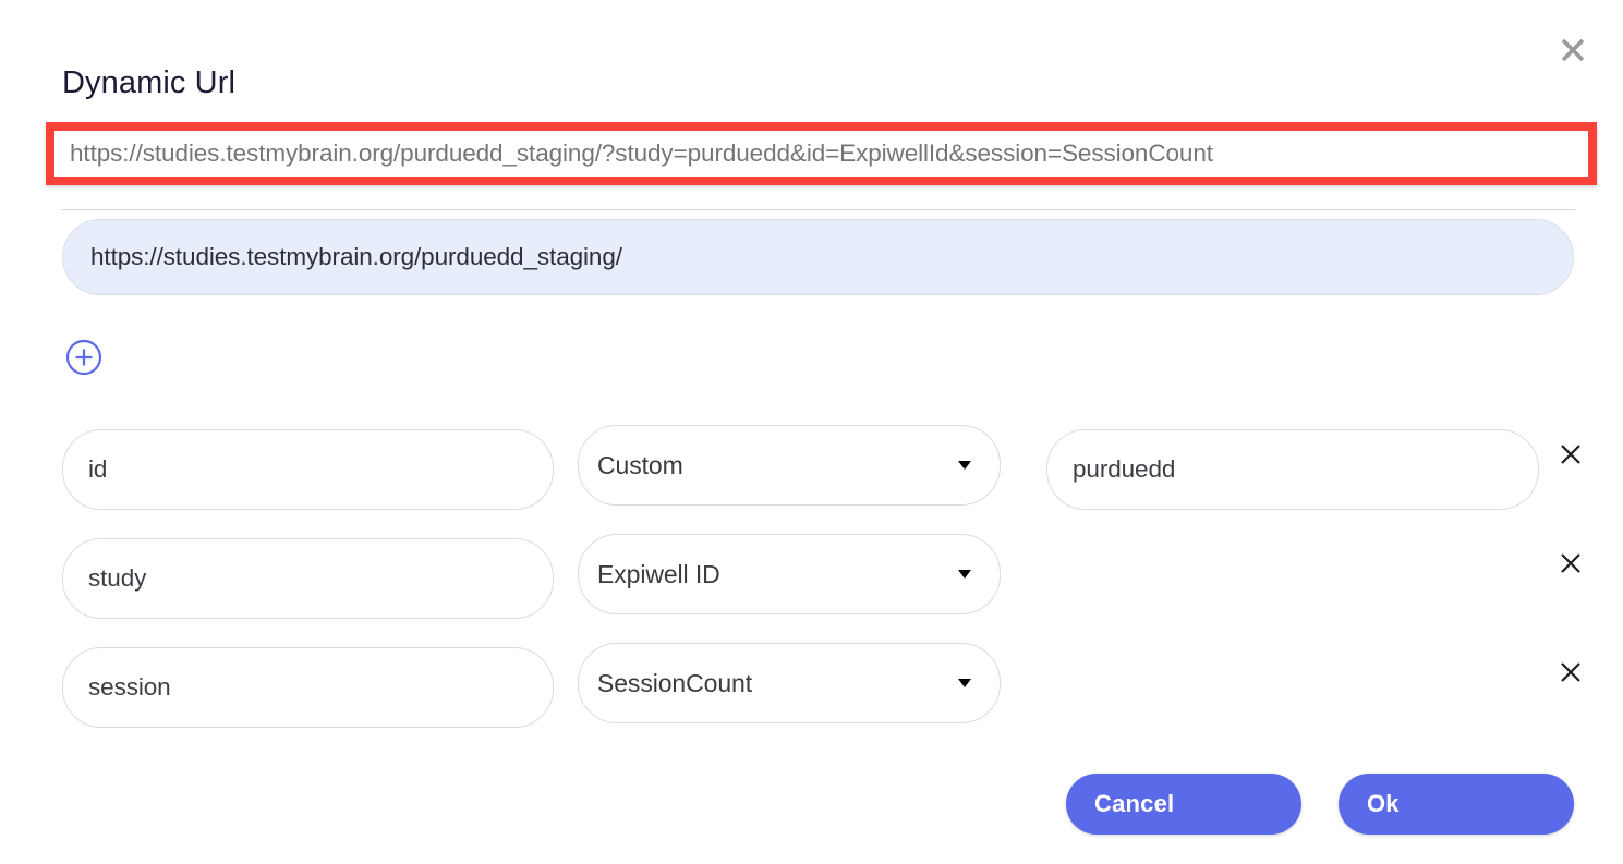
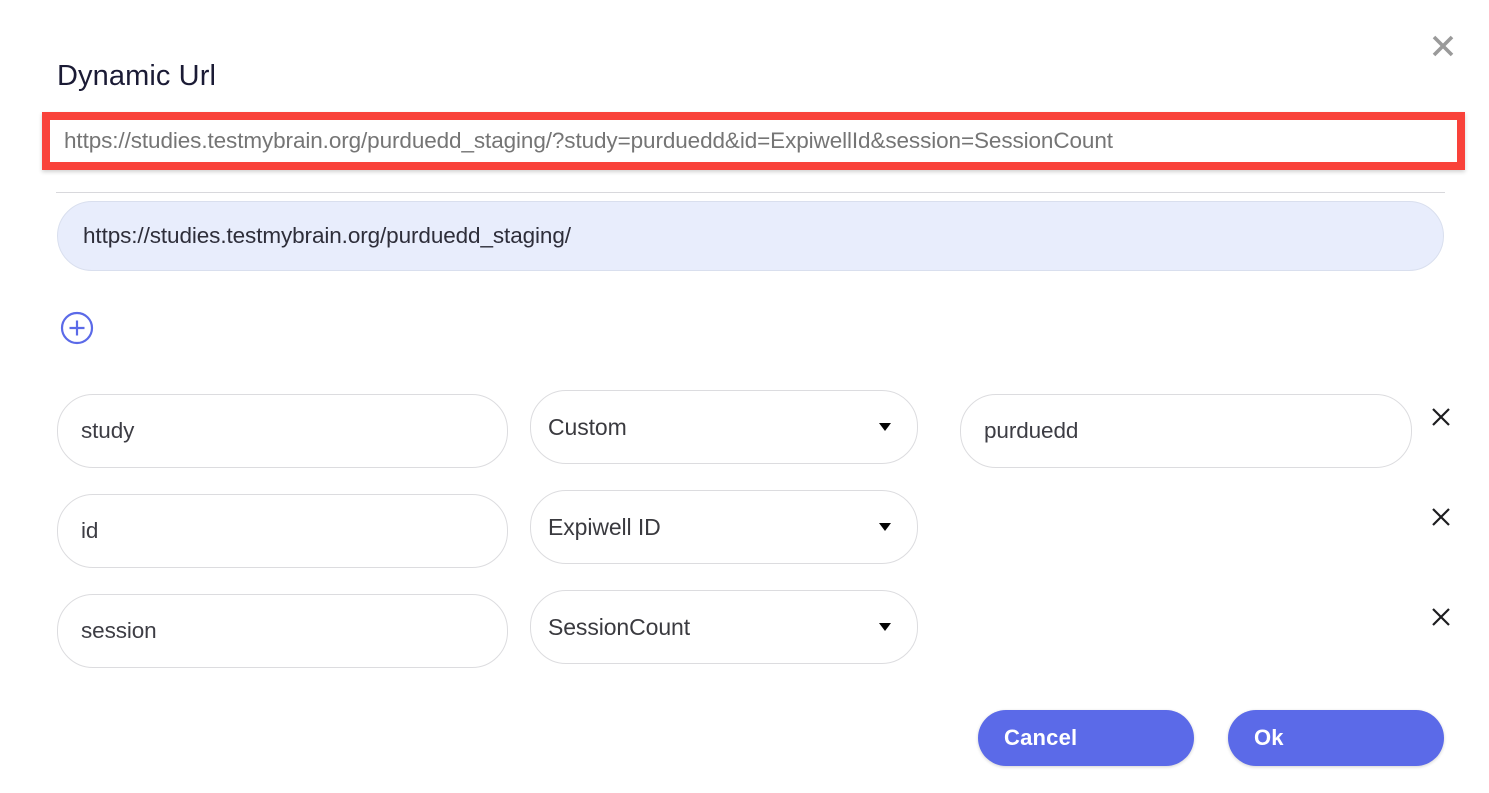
  Dynamic Url
  https://studies.testmybrain.org/purduedd_staging/?study=purduedd&id=ExpiwellId&session=SessionCount
  https://studies.testmybrain.org/purduedd_staging/
- id
+ study
  Custom
  purduedd
- study
+ id
  Expiwell ID
  session
  SessionCount
  Cancel
  Ok
